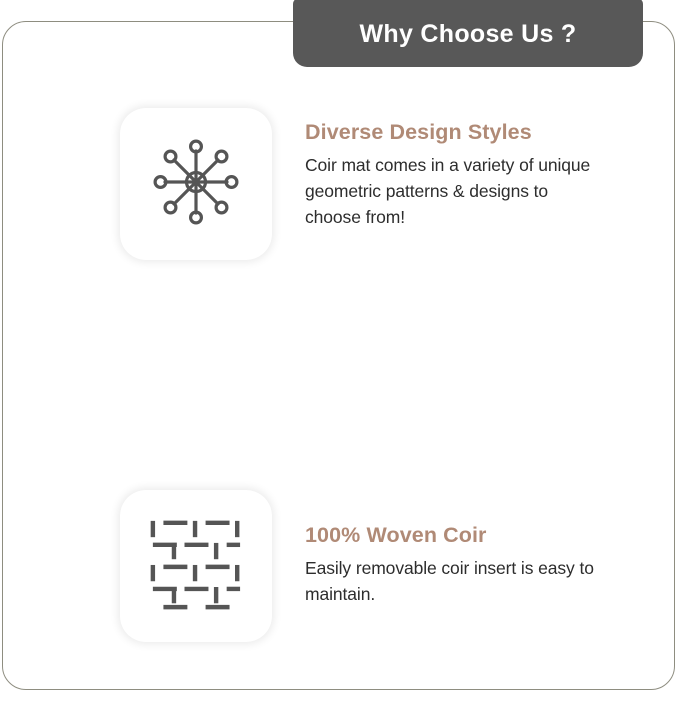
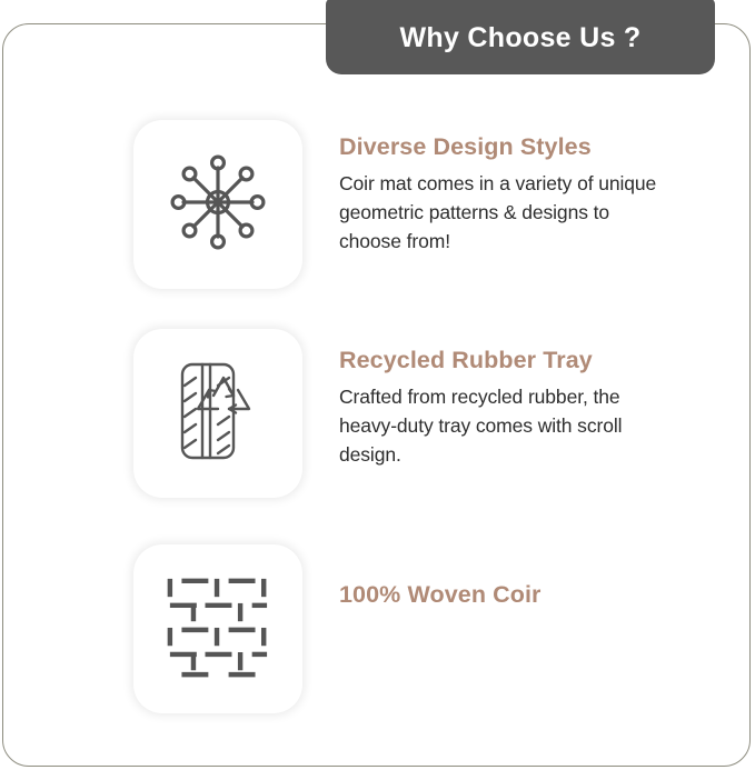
  Why Choose Us ?
  Diverse Design Styles
  Coir mat comes in a variety of unique geometric patterns & designs to choose from!
+ Recycled Rubber Tray
+ Crafted from recycled rubber, the heavy-duty tray comes with scroll design.
  100% Woven Coir
- Easily removable coir insert is easy to maintain.
